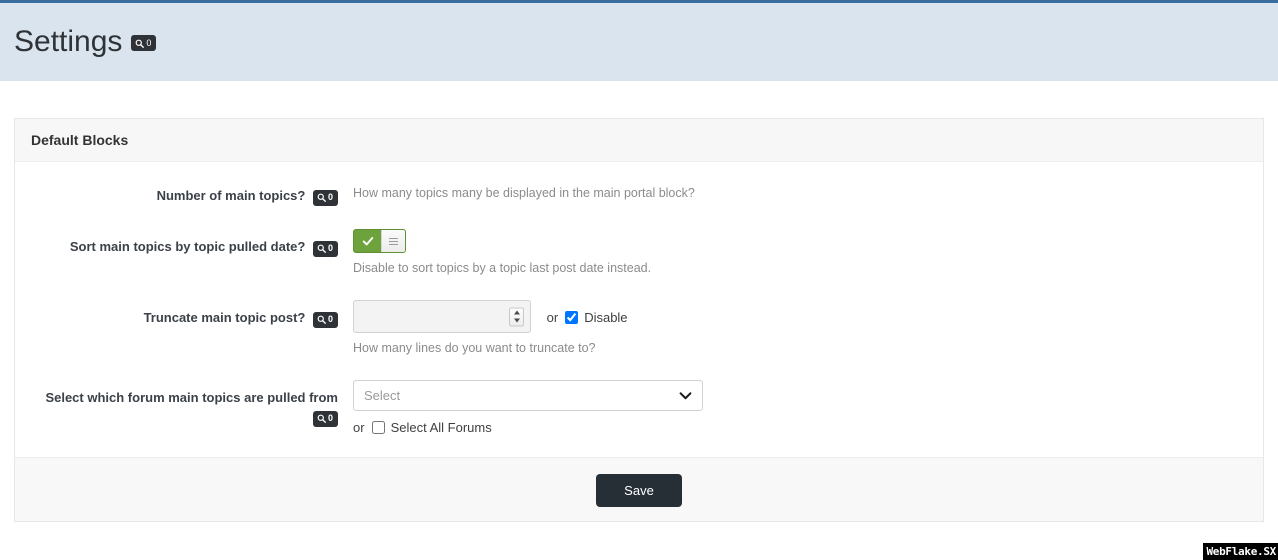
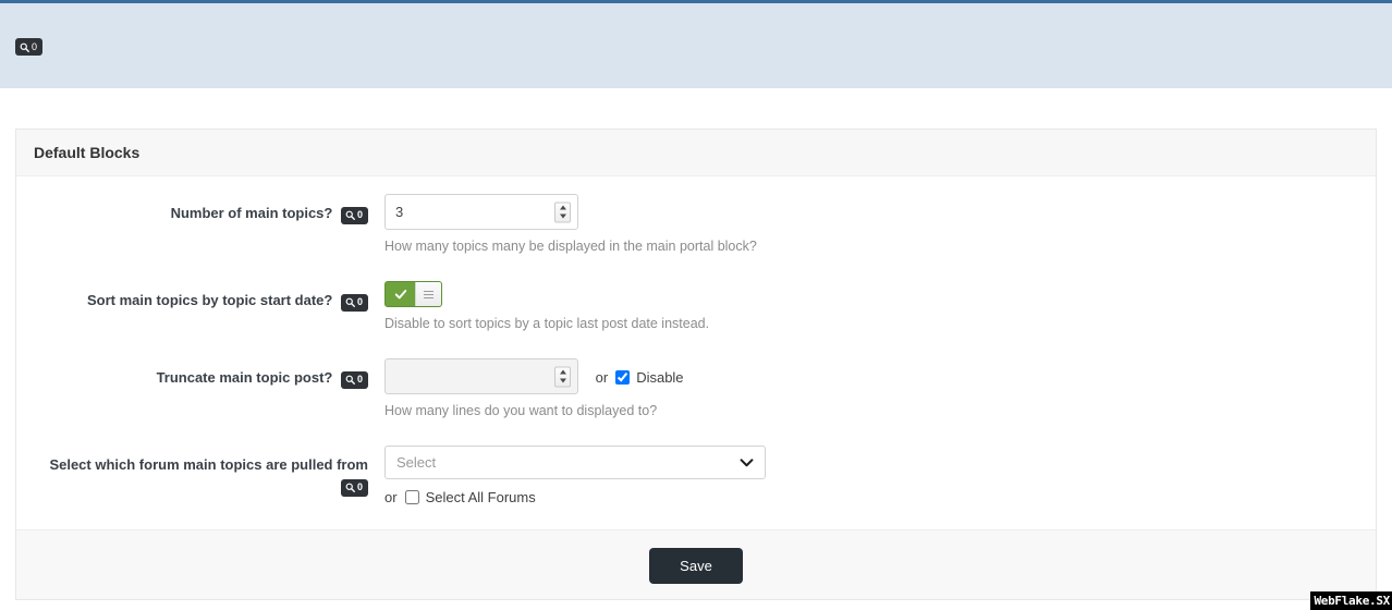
- Settings
  0
  Default Blocks
  Number of main topics?
  0
+ 3
  How many topics many be displayed in the main portal block?
- Sort main topics by topic pulled date?
+ Sort main topics by topic start date?
  0
  Disable to sort topics by a topic last post date instead.
  Truncate main topic post?
  0
  or
  Disable
- How many lines do you want to truncate to?
+ How many lines do you want to displayed to?
  Select which forum main topics are pulled from
  0
  Select
  or
  Select All Forums
  Save
  WebFlake.SX
